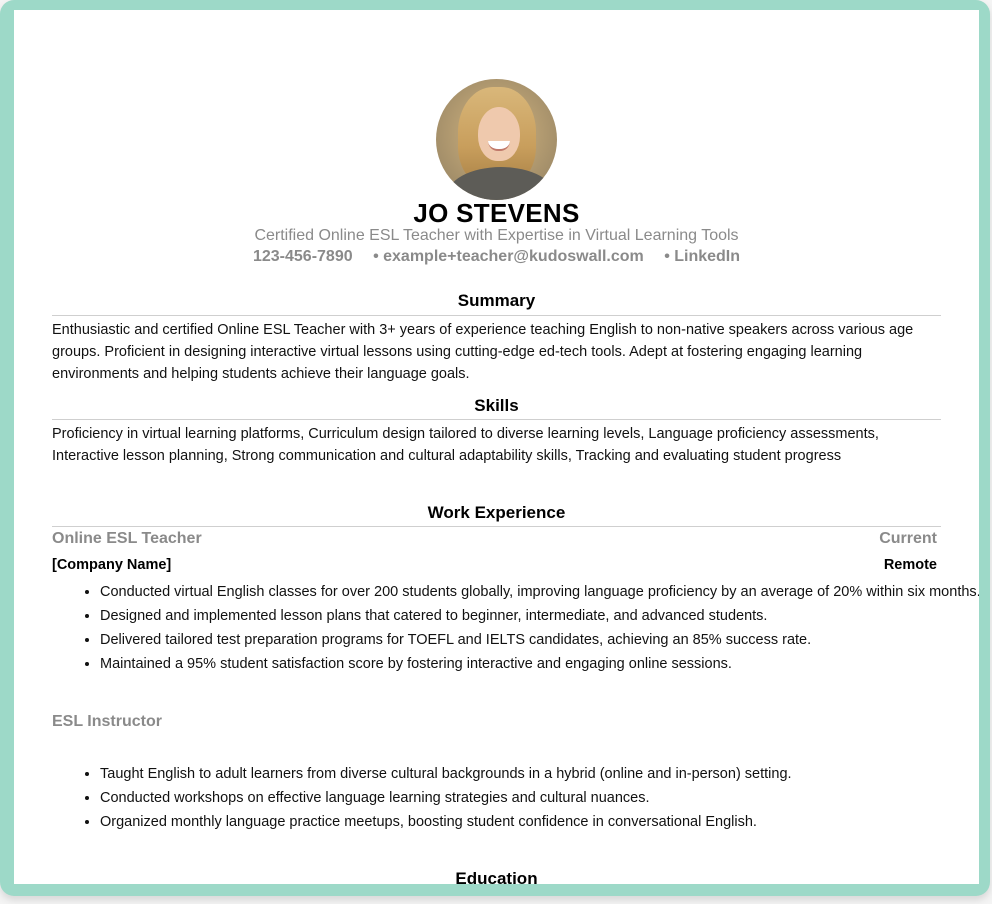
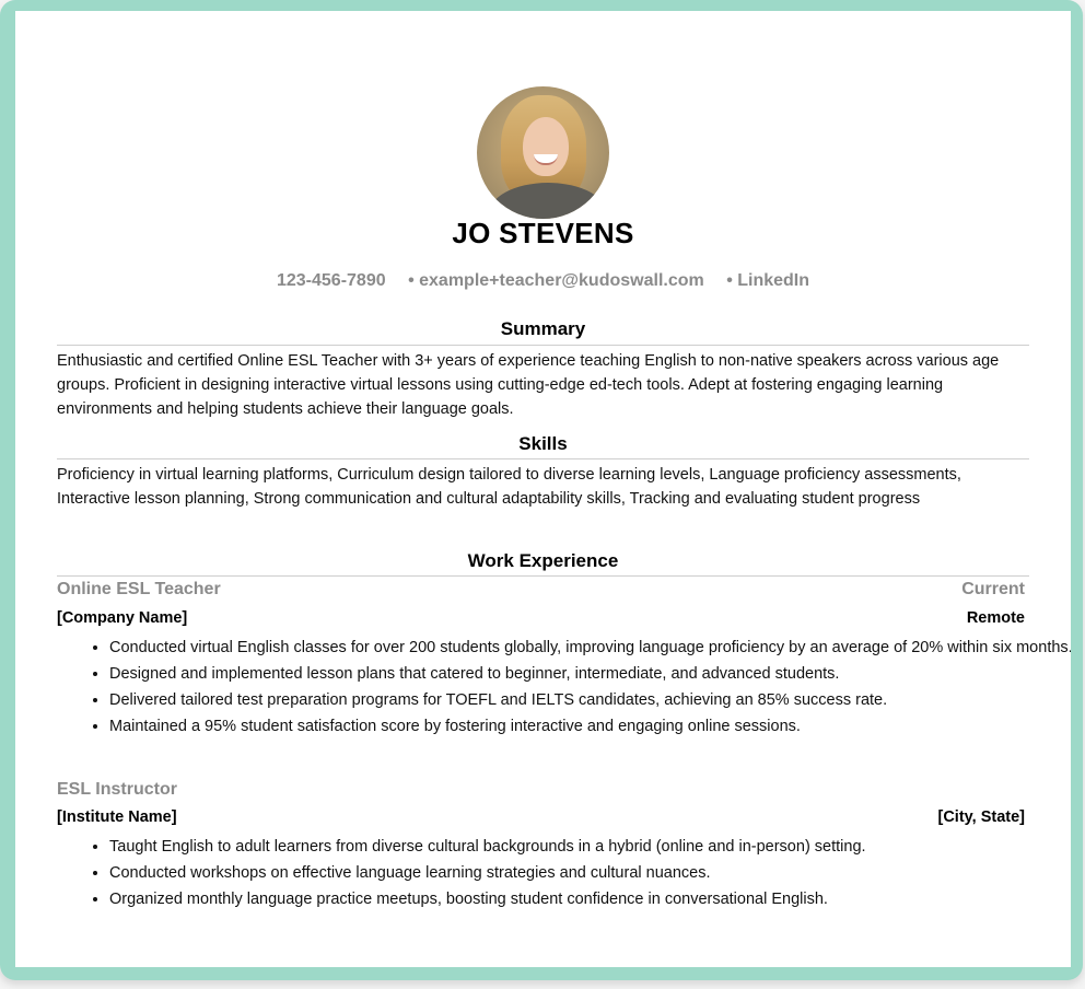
  JO STEVENS
- Certified Online ESL Teacher with Expertise in Virtual Learning Tools
  123-456-7890 • example+teacher@kudoswall.com • LinkedIn
  Summary
  Enthusiastic and certified Online ESL Teacher with 3+ years of experience teaching English to non-native speakers across various age groups. Proficient in designing interactive virtual lessons using cutting-edge ed-tech tools. Adept at fostering engaging learning environments and helping students achieve their language goals.
  Skills
  Proficiency in virtual learning platforms, Curriculum design tailored to diverse learning levels, Language proficiency assessments, Interactive lesson planning, Strong communication and cultural adaptability skills, Tracking and evaluating student progress
  Work Experience
  Online ESL Teacher
  Current
  [Company Name]
  Remote
  Conducted virtual English classes for over 200 students globally, improving language proficiency by an average of 20% within six months.
  Designed and implemented lesson plans that catered to beginner, intermediate, and advanced students.
  Delivered tailored test preparation programs for TOEFL and IELTS candidates, achieving an 85% success rate.
  Maintained a 95% student satisfaction score by fostering interactive and engaging online sessions.
  ESL Instructor
+ [Institute Name]
+ [City, State]
  Taught English to adult learners from diverse cultural backgrounds in a hybrid (online and in-person) setting.
  Conducted workshops on effective language learning strategies and cultural nuances.
  Organized monthly language practice meetups, boosting student confidence in conversational English.
- Education
